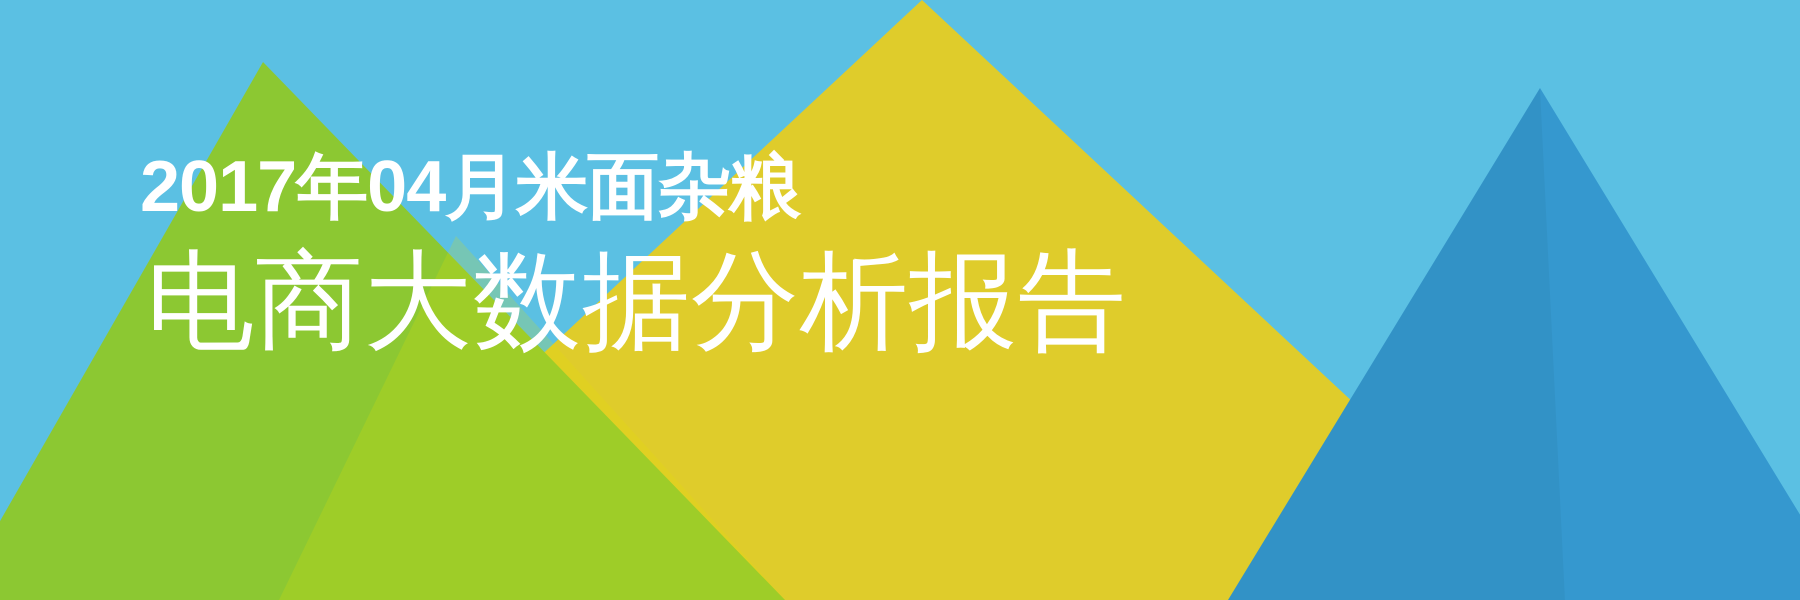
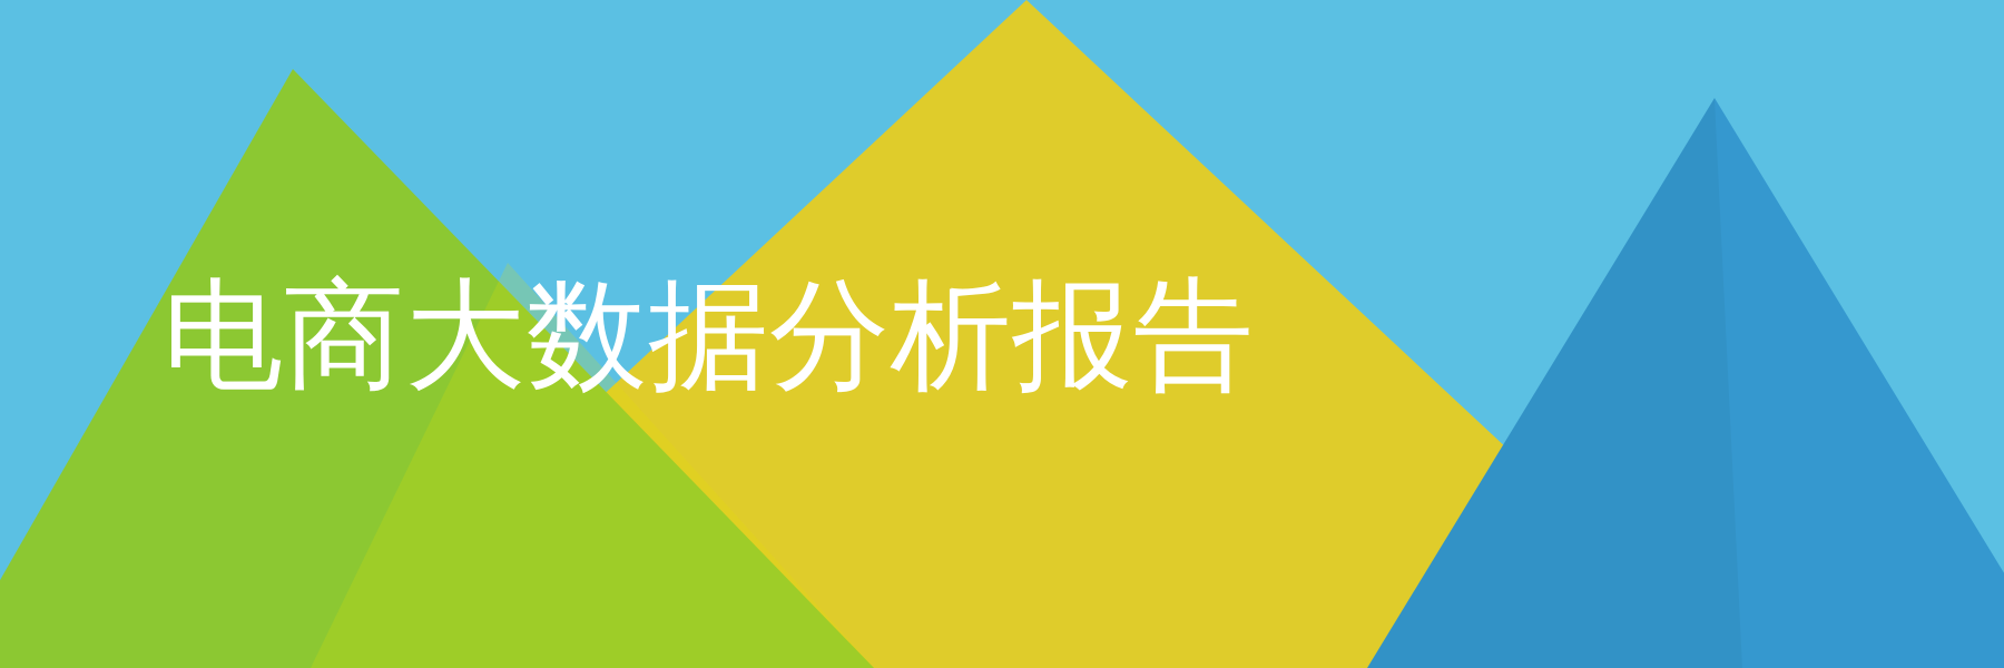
- 2017年04月米面杂粮
  电商大数据分析报告
